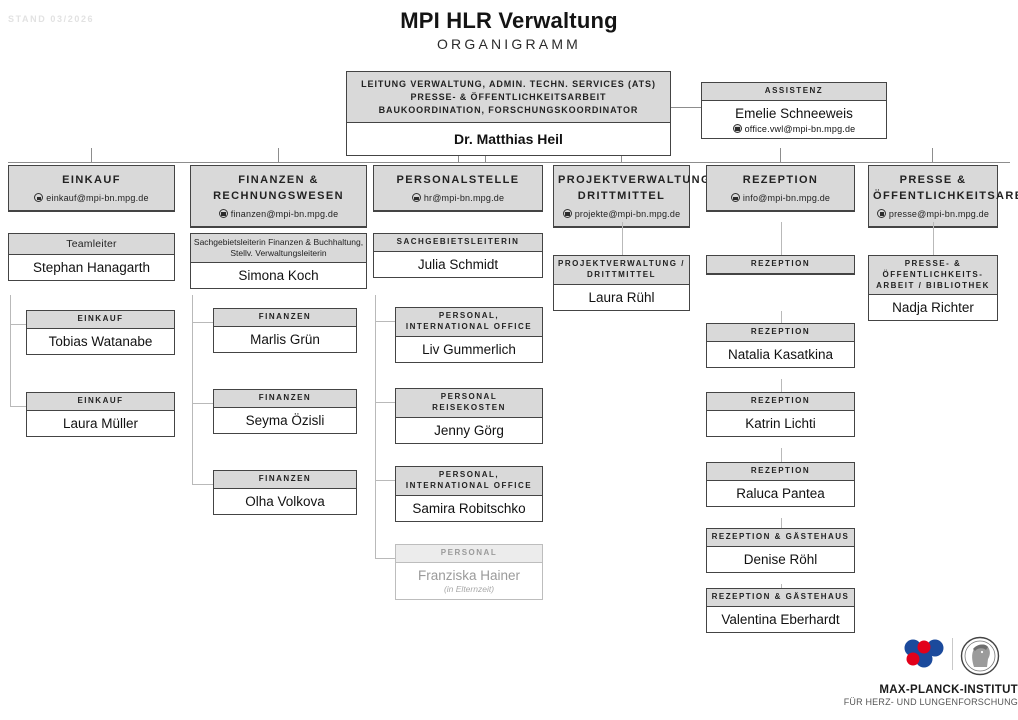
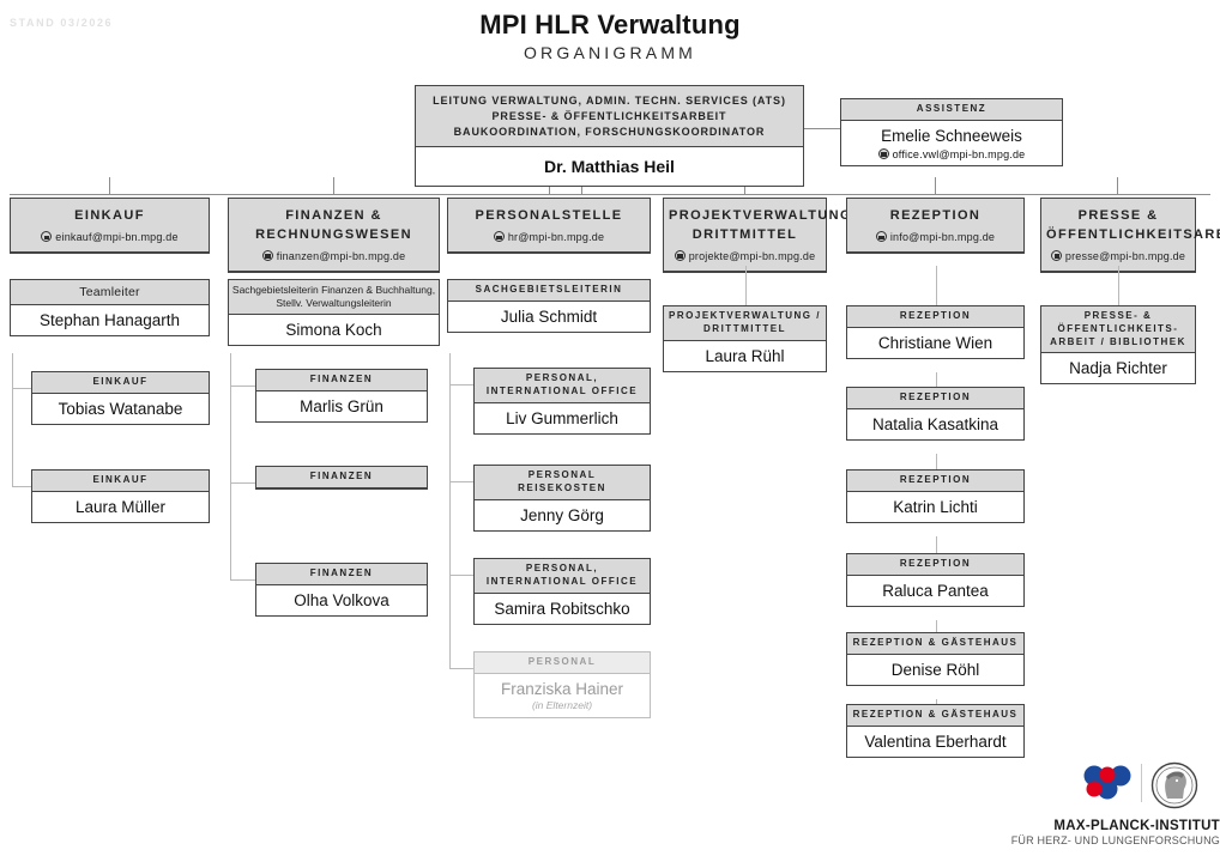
  STAND 03/2026
  MPI HLR Verwaltung
  ORGANIGRAMM
  LEITUNG VERWALTUNG, ADMIN. TECHN. SERVICES (ATS)
  PRESSE- & ÖFFENTLICHKEITSARBEIT
  BAUKOORDINATION, FORSCHUNGSKOORDINATOR
  Dr. Matthias Heil
  ASSISTENZ
  Emelie Schneeweis
  office.vwl@mpi-bn.mpg.de
  EINKAUF
  einkauf@mpi-bn.mpg.de
  Teamleiter
  Stephan Hanagarth
  EINKAUF
  Tobias Watanabe
  EINKAUF
  Laura Müller
  FINANZEN &
  RECHNUNGSWESEN
  finanzen@mpi-bn.mpg.de
  Sachgebietsleiterin Finanzen & Buchhaltung, Stellv. Verwaltungsleiterin
  Simona Koch
  FINANZEN
  Marlis Grün
  FINANZEN
- Seyma Özisli
  FINANZEN
  Olha Volkova
  PERSONALSTELLE
  hr@mpi-bn.mpg.de
  SACHGEBIETSLEITERIN
  Julia Schmidt
  PERSONAL,
  INTERNATIONAL OFFICE
  Liv Gummerlich
  PERSONAL
  REISEKOSTEN
  Jenny Görg
  PERSONAL,
  INTERNATIONAL OFFICE
  Samira Robitschko
  PERSONAL
  Franziska Hainer
  (in Elternzeit)
  PROJEKTVERWALTUN
  DRITTMITTEL
  projekte@mpi-bn.mpg.de
  PROJEKTVERWALTUNG /
  DRITTMITTEL
  Laura Rühl
  REZEPTION
  info@mpi-bn.mpg.de
  REZEPTION
+ Christiane Wien
  REZEPTION
  Natalia Kasatkina
  REZEPTION
  Katrin Lichti
  REZEPTION
  Raluca Pantea
  REZEPTION & GÄSTEHAUS
  Denise Röhl
  REZEPTION & GÄSTEHAUS
  Valentina Eberhardt
  PRESSE &
  ÖFFENTLICHKEITSAR
  presse@mpi-bn.mpg.de
  PRESSE- & ÖFFENTLICHKEITS-
  ARBEIT / BIBLIOTHEK
  Nadja Richter
  MAX-PLANCK-INSTITUT
  FÜR HERZ- UND LUNGENFORSCHUNG
